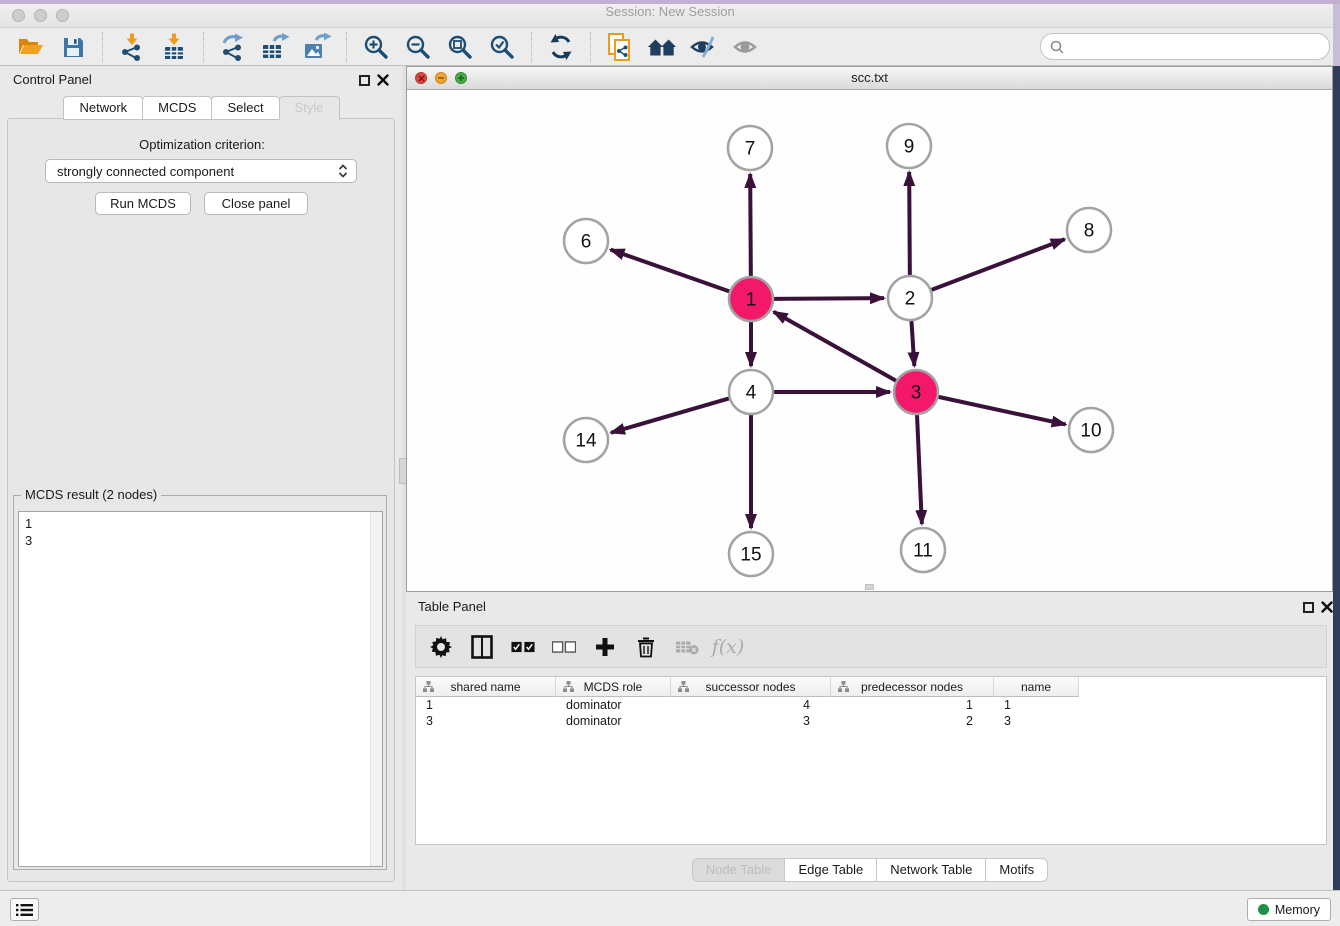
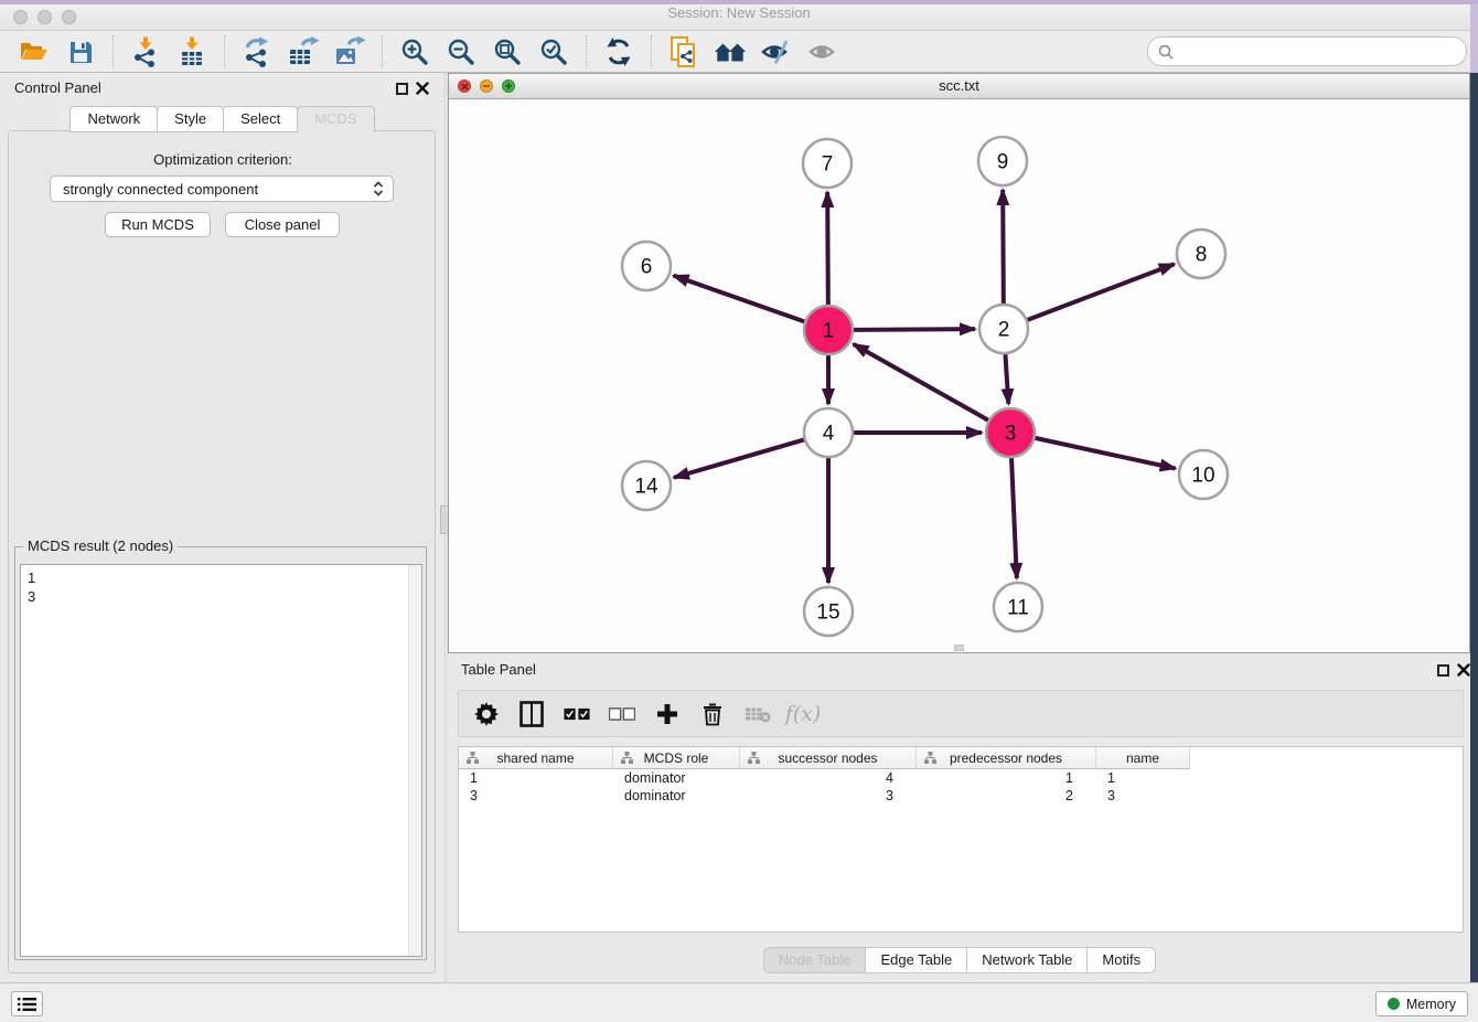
  Session: New Session
  Control Panel
  Network
- MCDS
+ Style
  Select
- Style
+ MCDS
  Optimization criterion:
  strongly connected component
  Run MCDS
  Close panel
  MCDS result (2 nodes)
  1
  3
  scc.txt
  7
  9
  6
  8
  1
  2
  4
  3
  14
  10
  15
  11
  Table Panel
  f(x)
  shared name
  MCDS role
  successor nodes
  predecessor nodes
  name
  1
  dominator
  4
  1
  1
  3
  dominator
  3
  2
  3
  Node Table
  Edge Table
  Network Table
  Motifs
  Memory
